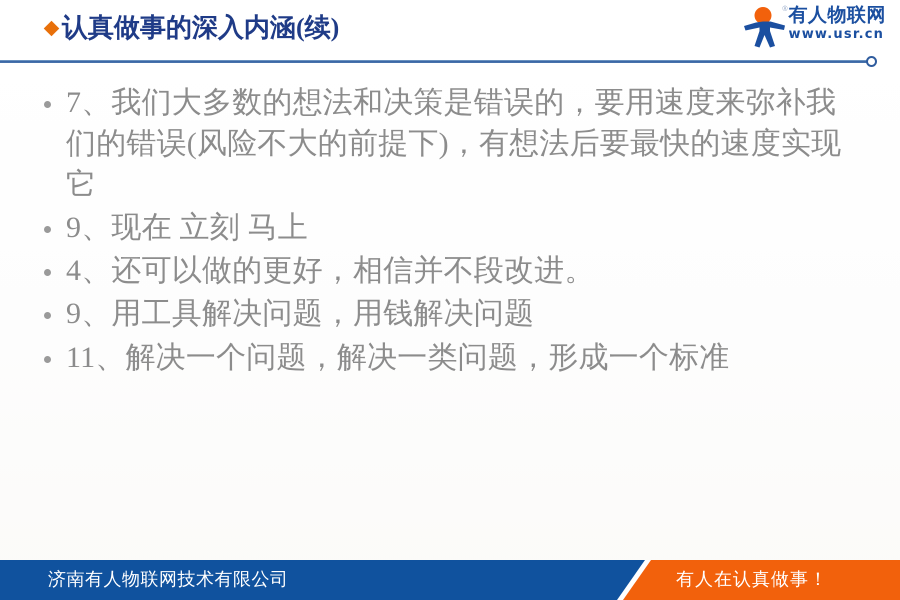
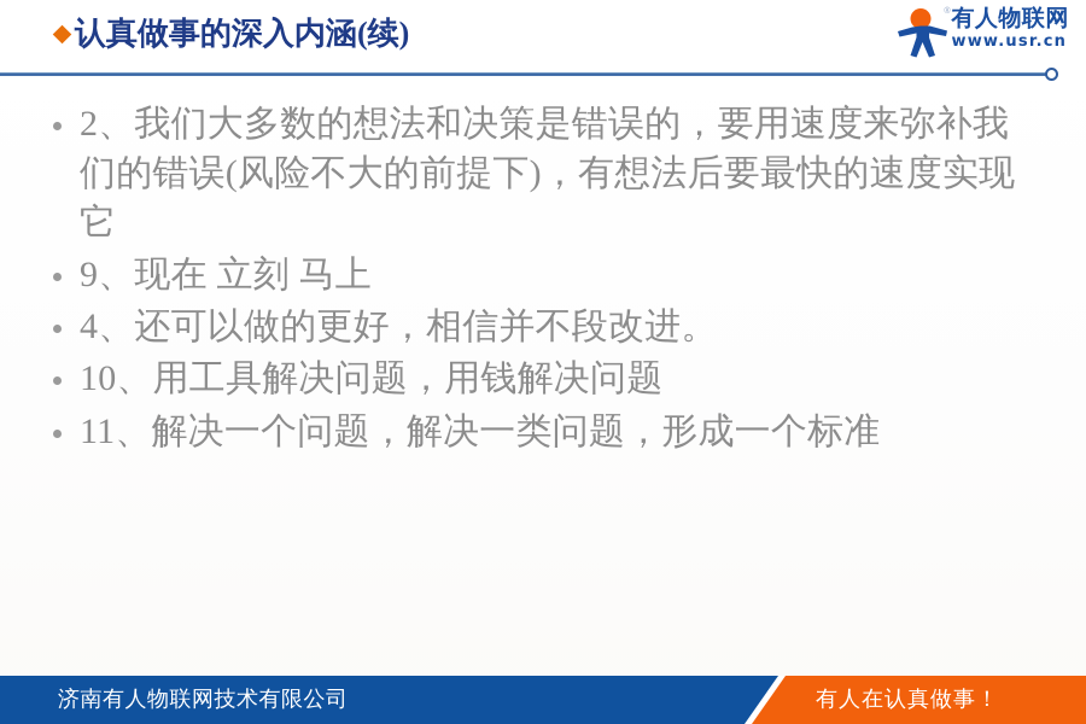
  认真做事的深入内涵(续)
  有人物联网
  www.usr.cn
- 7、我们大多数的想法和决策是错误的，要用速度来弥补我们的错误(风险不大的前提下)，有想法后要最快的速度实现它
+ 2、我们大多数的想法和决策是错误的，要用速度来弥补我们的错误(风险不大的前提下)，有想法后要最快的速度实现它
  9、现在 立刻 马上
  4、还可以做的更好，相信并不段改进。
- 9、用工具解决问题，用钱解决问题
+ 10、用工具解决问题，用钱解决问题
  11、解决一个问题，解决一类问题，形成一个标准
  济南有人物联网技术有限公司
  有人在认真做事！
